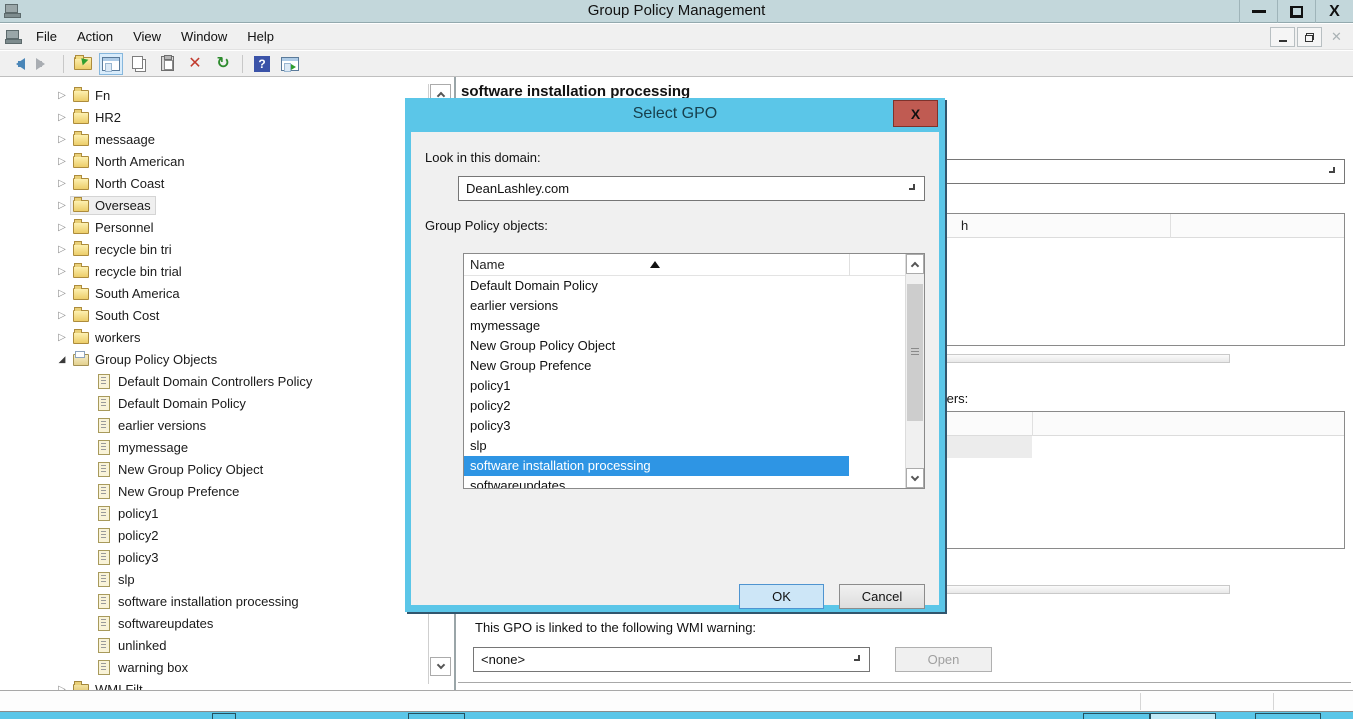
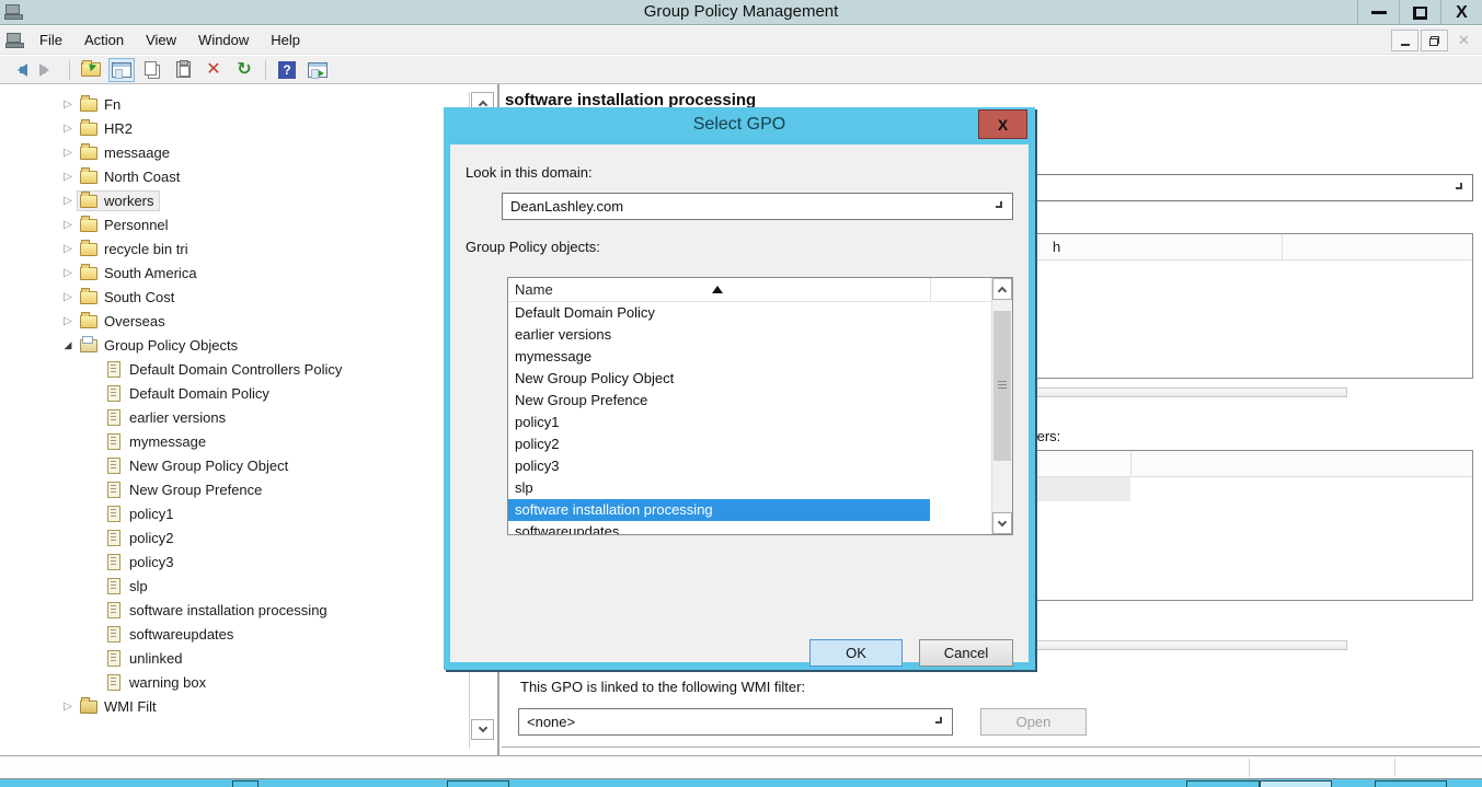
  Group Policy Management
  X
  File
  Action
  View
  Window
  Help
  ✕
  ✕
  ↻
  ?
  Fn
  HR2
  messaage
- North American
  North Coast
- Overseas
+ workers
  Personnel
  recycle bin tri
- recycle bin trial
  South America
  South Cost
- workers
+ Overseas
  Group Policy Objects
  Default Domain Controllers Policy
  Default Domain Policy
  earlier versions
  mymessage
  New Group Policy Object
  New Group Prefence
  policy1
  policy2
  policy3
  slp
  software installation processing
  softwareupdates
  unlinked
  warning box
  WMI Filt
  software installation processing
  h
  ers:
- This GPO is linked to the following WMI warning:
+ This GPO is linked to the following WMI filter:
  <none>
  Open
  Select GPO
  X
  Look in this domain:
  DeanLashley.com
  Group Policy objects:
  Name
  Default Domain Policy
  earlier versions
  mymessage
  New Group Policy Object
  New Group Prefence
  policy1
  policy2
  policy3
  slp
  software installation processing
  softwareupdates
  OK
  Cancel
